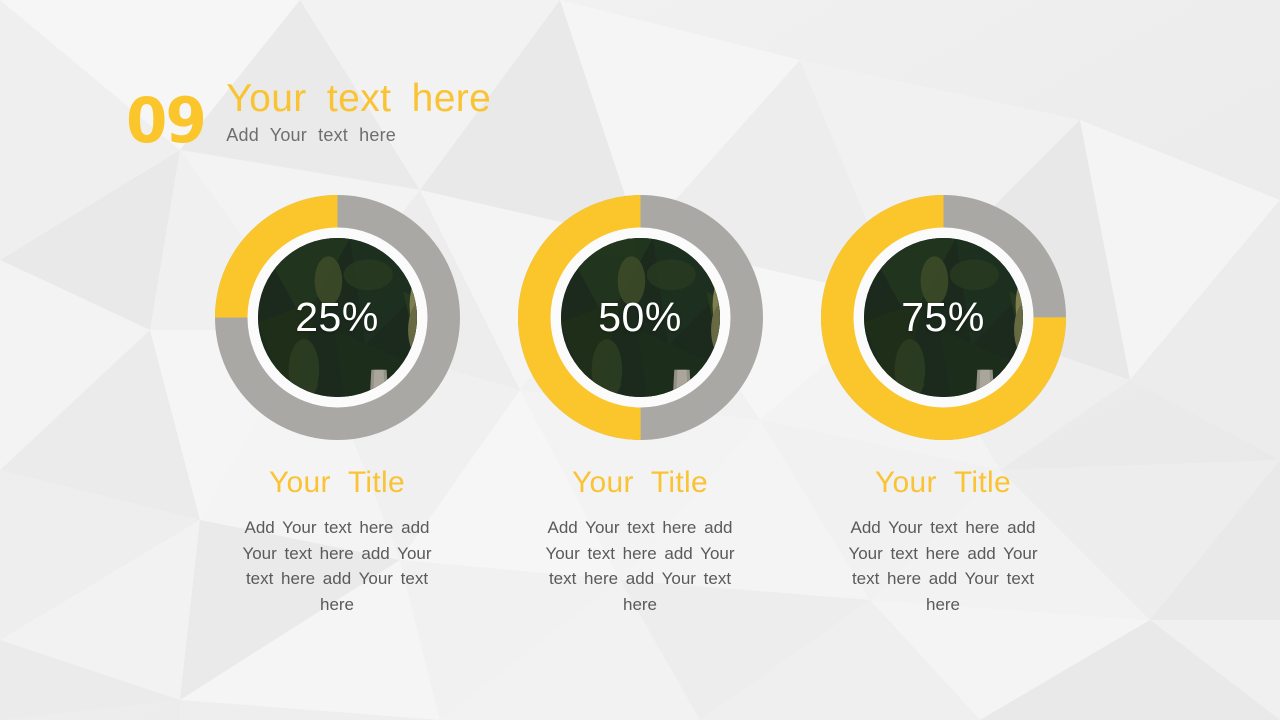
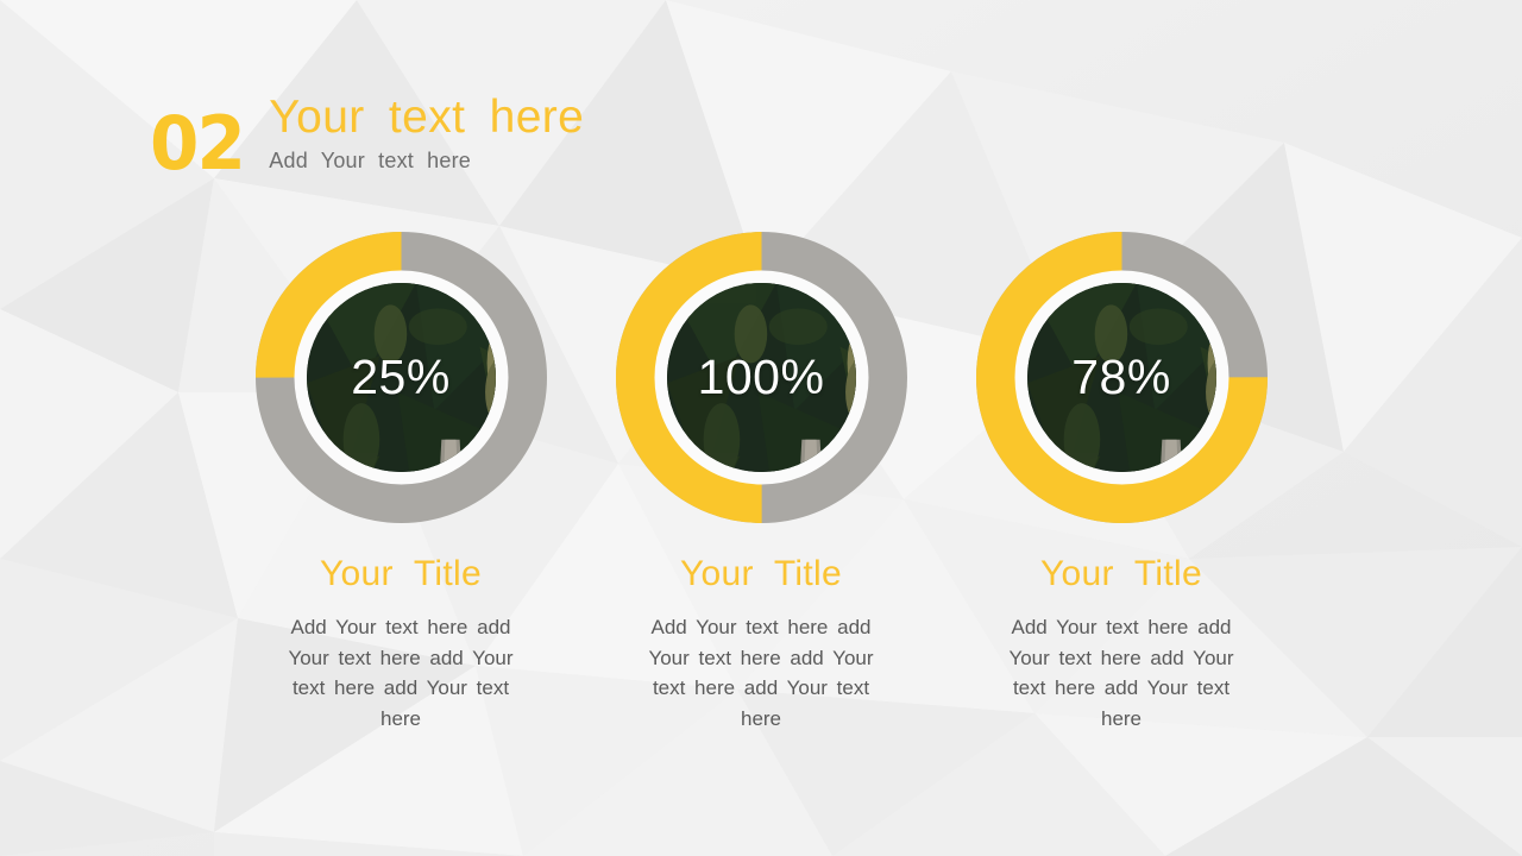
- 09
+ 02
  Your text here
  Add Your text here
  25%
  Your Title
  Add Your text here add Your text here add Your text here add Your text here
- 50%
+ 100%
  Your Title
  Add Your text here add Your text here add Your text here add Your text here
- 75%
+ 78%
  Your Title
  Add Your text here add Your text here add Your text here add Your text here
